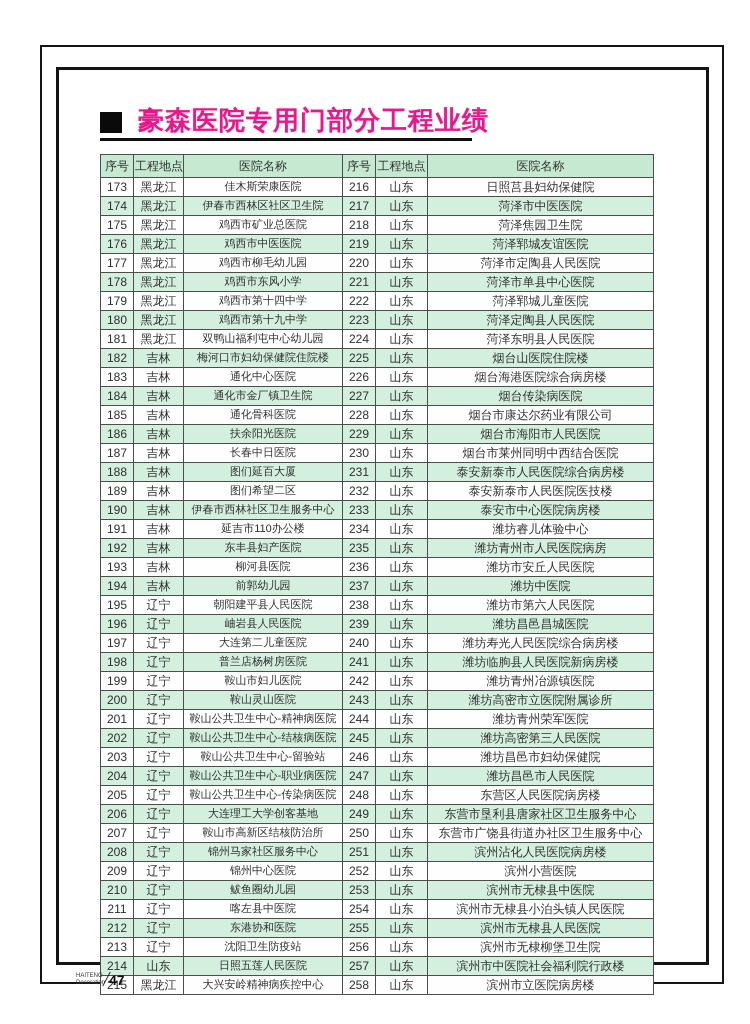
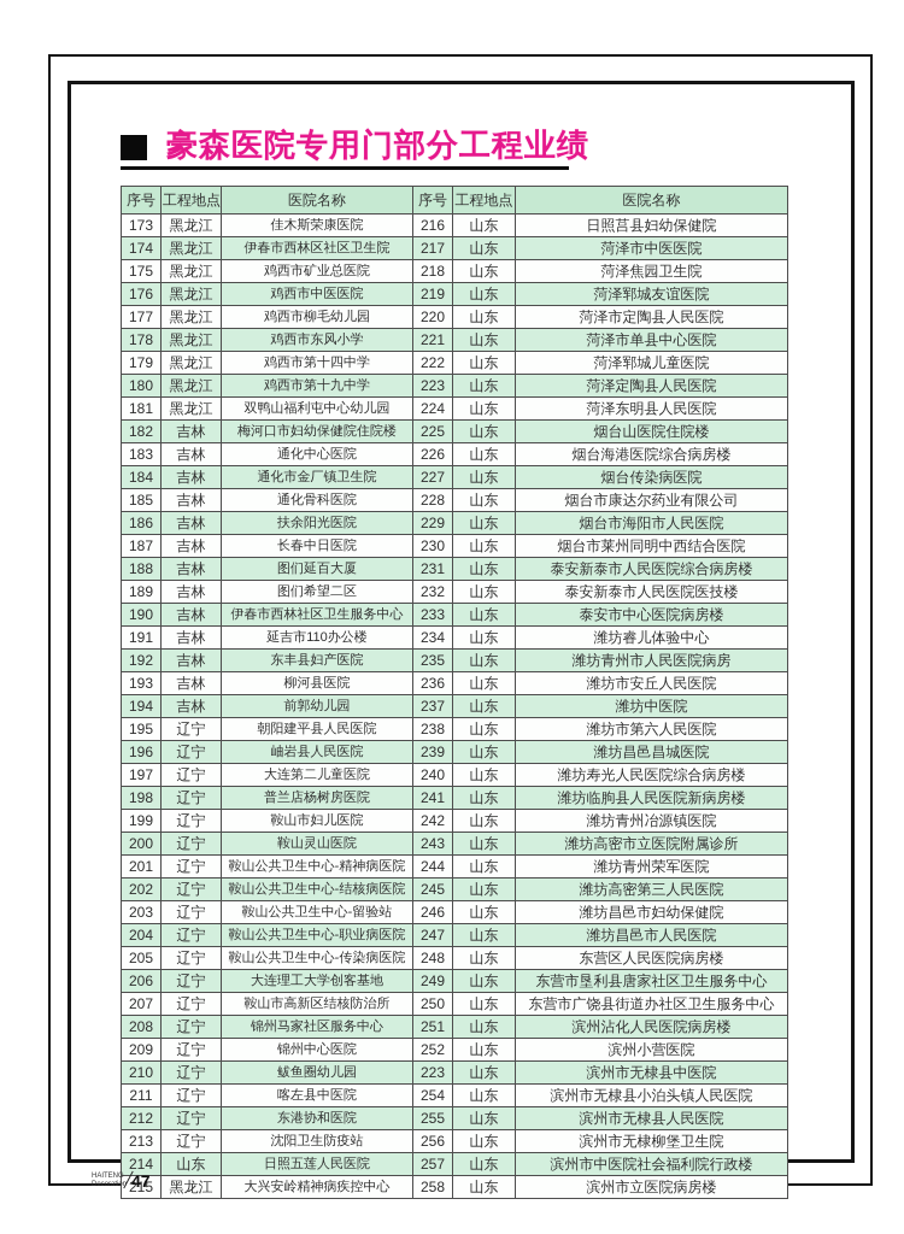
  豪森医院专用门部分工程业绩
  序号	工程地点	医院名称	序号	工程地点	医院名称
  173	黑龙江	佳木斯荣康医院	216	山东	日照莒县妇幼保健院
  174	黑龙江	伊春市西林区社区卫生院	217	山东	菏泽市中医医院
  175	黑龙江	鸡西市矿业总医院	218	山东	菏泽焦园卫生院
  176	黑龙江	鸡西市中医医院	219	山东	菏泽郓城友谊医院
  177	黑龙江	鸡西市柳毛幼儿园	220	山东	菏泽市定陶县人民医院
  178	黑龙江	鸡西市东风小学	221	山东	菏泽市单县中心医院
  179	黑龙江	鸡西市第十四中学	222	山东	菏泽郓城儿童医院
  180	黑龙江	鸡西市第十九中学	223	山东	菏泽定陶县人民医院
  181	黑龙江	双鸭山福利屯中心幼儿园	224	山东	菏泽东明县人民医院
  182	吉林	梅河口市妇幼保健院住院楼	225	山东	烟台山医院住院楼
  183	吉林	通化中心医院	226	山东	烟台海港医院综合病房楼
  184	吉林	通化市金厂镇卫生院	227	山东	烟台传染病医院
  185	吉林	通化骨科医院	228	山东	烟台市康达尔药业有限公司
  186	吉林	扶余阳光医院	229	山东	烟台市海阳市人民医院
  187	吉林	长春中日医院	230	山东	烟台市莱州同明中西结合医院
  188	吉林	图们延百大厦	231	山东	泰安新泰市人民医院综合病房楼
  189	吉林	图们希望二区	232	山东	泰安新泰市人民医院医技楼
  190	吉林	伊春市西林社区卫生服务中心	233	山东	泰安市中心医院病房楼
  191	吉林	延吉市110办公楼	234	山东	潍坊睿儿体验中心
  192	吉林	东丰县妇产医院	235	山东	潍坊青州市人民医院病房
  193	吉林	柳河县医院	236	山东	潍坊市安丘人民医院
  194	吉林	前郭幼儿园	237	山东	潍坊中医院
  195	辽宁	朝阳建平县人民医院	238	山东	潍坊市第六人民医院
  196	辽宁	岫岩县人民医院	239	山东	潍坊昌邑昌城医院
  197	辽宁	大连第二儿童医院	240	山东	潍坊寿光人民医院综合病房楼
  198	辽宁	普兰店杨树房医院	241	山东	潍坊临朐县人民医院新病房楼
  199	辽宁	鞍山市妇儿医院	242	山东	潍坊青州冶源镇医院
  200	辽宁	鞍山灵山医院	243	山东	潍坊高密市立医院附属诊所
  201	辽宁	鞍山公共卫生中心-精神病医院	244	山东	潍坊青州荣军医院
  202	辽宁	鞍山公共卫生中心-结核病医院	245	山东	潍坊高密第三人民医院
  203	辽宁	鞍山公共卫生中心-留验站	246	山东	潍坊昌邑市妇幼保健院
  204	辽宁	鞍山公共卫生中心-职业病医院	247	山东	潍坊昌邑市人民医院
  205	辽宁	鞍山公共卫生中心-传染病医院	248	山东	东营区人民医院病房楼
  206	辽宁	大连理工大学创客基地	249	山东	东营市垦利县唐家社区卫生服务中心
  207	辽宁	鞍山市高新区结核防治所	250	山东	东营市广饶县街道办社区卫生服务中心
  208	辽宁	锦州马家社区服务中心	251	山东	滨州沾化人民医院病房楼
  209	辽宁	锦州中心医院	252	山东	滨州小营医院
- 210	辽宁	鲅鱼圈幼儿园	253	山东	滨州市无棣县中医院
+ 210	辽宁	鲅鱼圈幼儿园	223	山东	滨州市无棣县中医院
  211	辽宁	喀左县中医院	254	山东	滨州市无棣县小泊头镇人民医院
  212	辽宁	东港协和医院	255	山东	滨州市无棣县人民医院
  213	辽宁	沈阳卫生防疫站	256	山东	滨州市无棣柳堡卫生院
  214	山东	日照五莲人民医院	257	山东	滨州市中医院社会福利院行政楼
  215	黑龙江	大兴安岭精神病疾控中心	258	山东	滨州市立医院病房楼
  47
